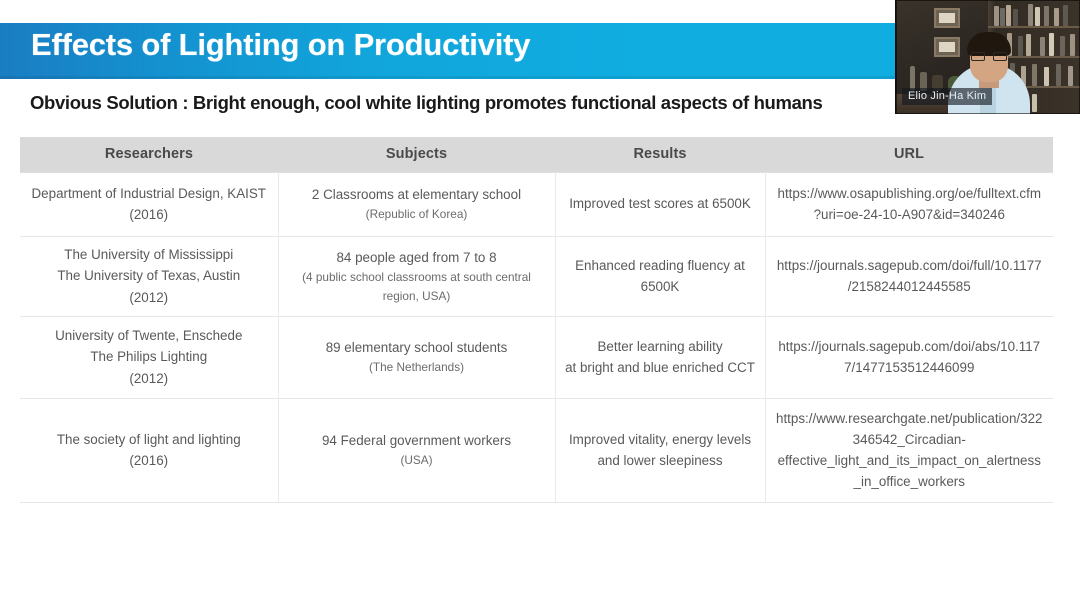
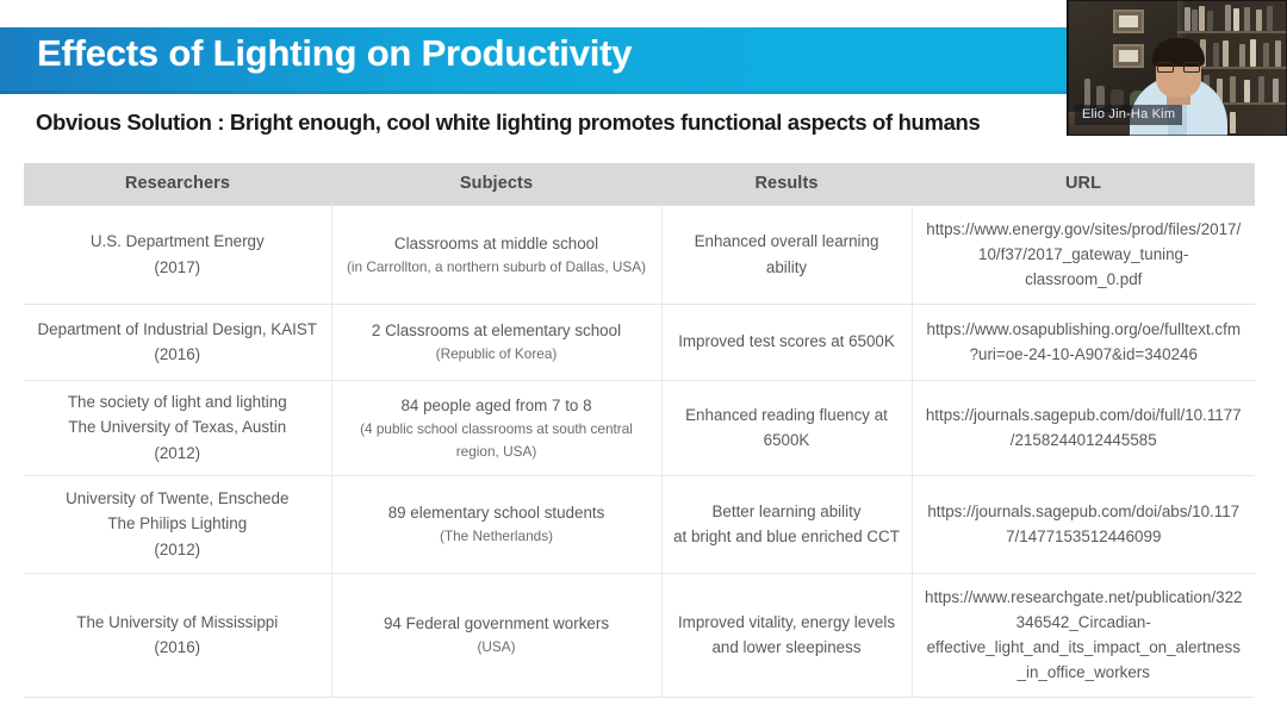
  Effects of Lighting on Productivity
  Obvious Solution : Bright enough, cool white lighting promotes functional aspects of humans
  Researchers	Subjects	Results	URL
+ U.S. Department Energy (2017)	Classrooms at middle school (in Carrollton, a northern suburb of Dallas, USA)	Enhanced overall learning ability	https://www.energy.gov/sites/prod/files/2017/ 10/f37/2017_gateway_tuning- classroom_0.pdf
  Department of Industrial Design, KAIST (2016)	2 Classrooms at elementary school (Republic of Korea)	Improved test scores at 6500K	https://www.osapublishing.org/oe/fulltext.cfm ?uri=oe-24-10-A907&id=340246
- The University of Mississippi The University of Texas, Austin (2012)	84 people aged from 7 to 8 (4 public school classrooms at south central region, USA)	Enhanced reading fluency at 6500K	https://journals.sagepub.com/doi/full/10.1177 /2158244012445585
+ The society of light and lighting The University of Texas, Austin (2012)	84 people aged from 7 to 8 (4 public school classrooms at south central region, USA)	Enhanced reading fluency at 6500K	https://journals.sagepub.com/doi/full/10.1177 /2158244012445585
  University of Twente, Enschede The Philips Lighting (2012)	89 elementary school students (The Netherlands)	Better learning ability at bright and blue enriched CCT	https://journals.sagepub.com/doi/abs/10.117 7/1477153512446099
- The society of light and lighting (2016)	94 Federal government workers (USA)	Improved vitality, energy levels and lower sleepiness	https://www.researchgate.net/publication/322 346542_Circadian- effective_light_and_its_impact_on_alertness _in_office_workers
+ The University of Mississippi (2016)	94 Federal government workers (USA)	Improved vitality, energy levels and lower sleepiness	https://www.researchgate.net/publication/322 346542_Circadian- effective_light_and_its_impact_on_alertness _in_office_workers
  Elio Jin-Ha Kim
